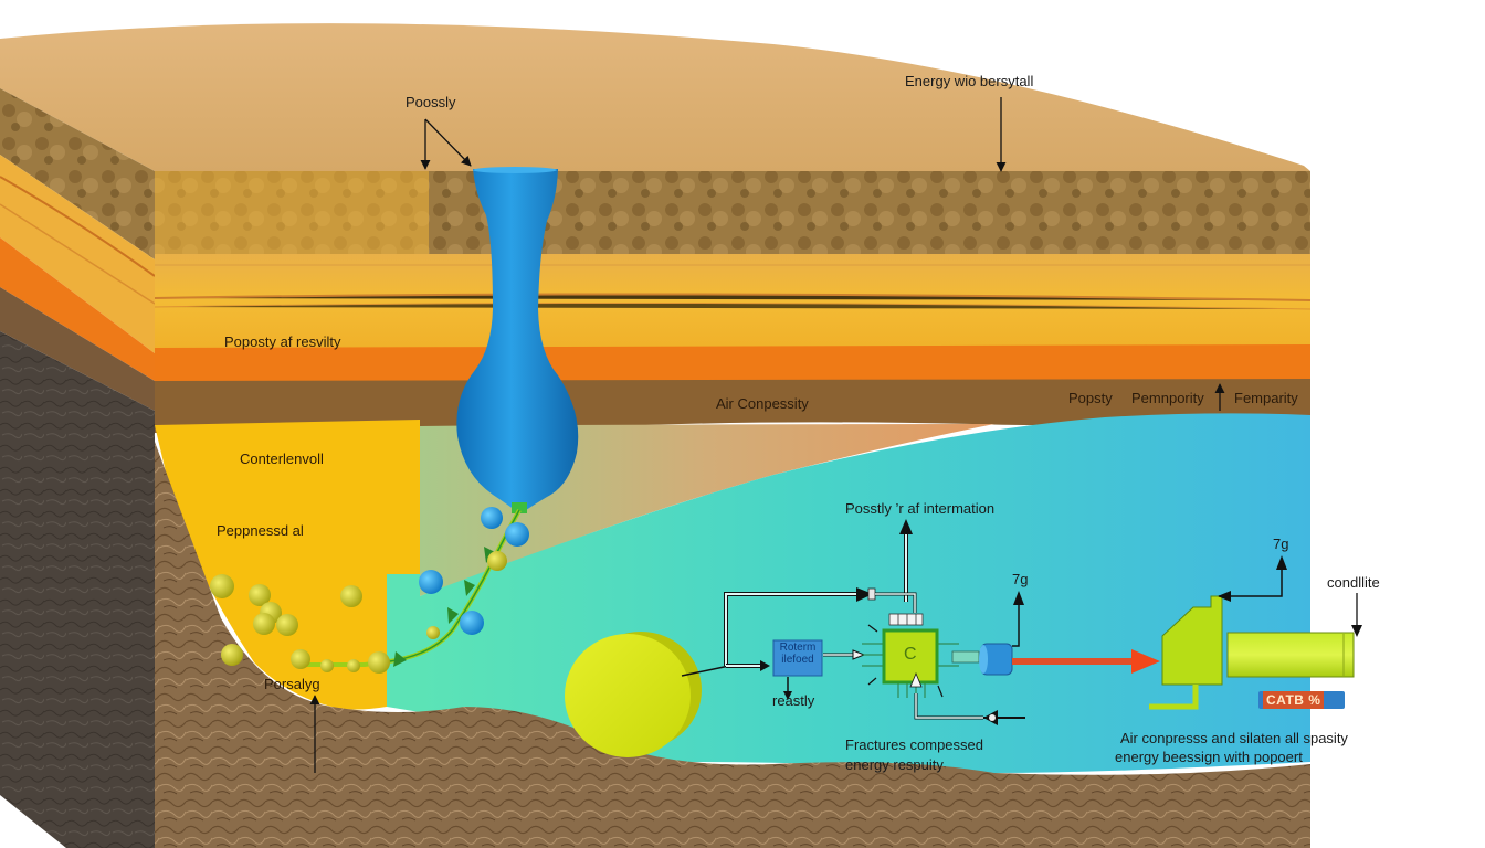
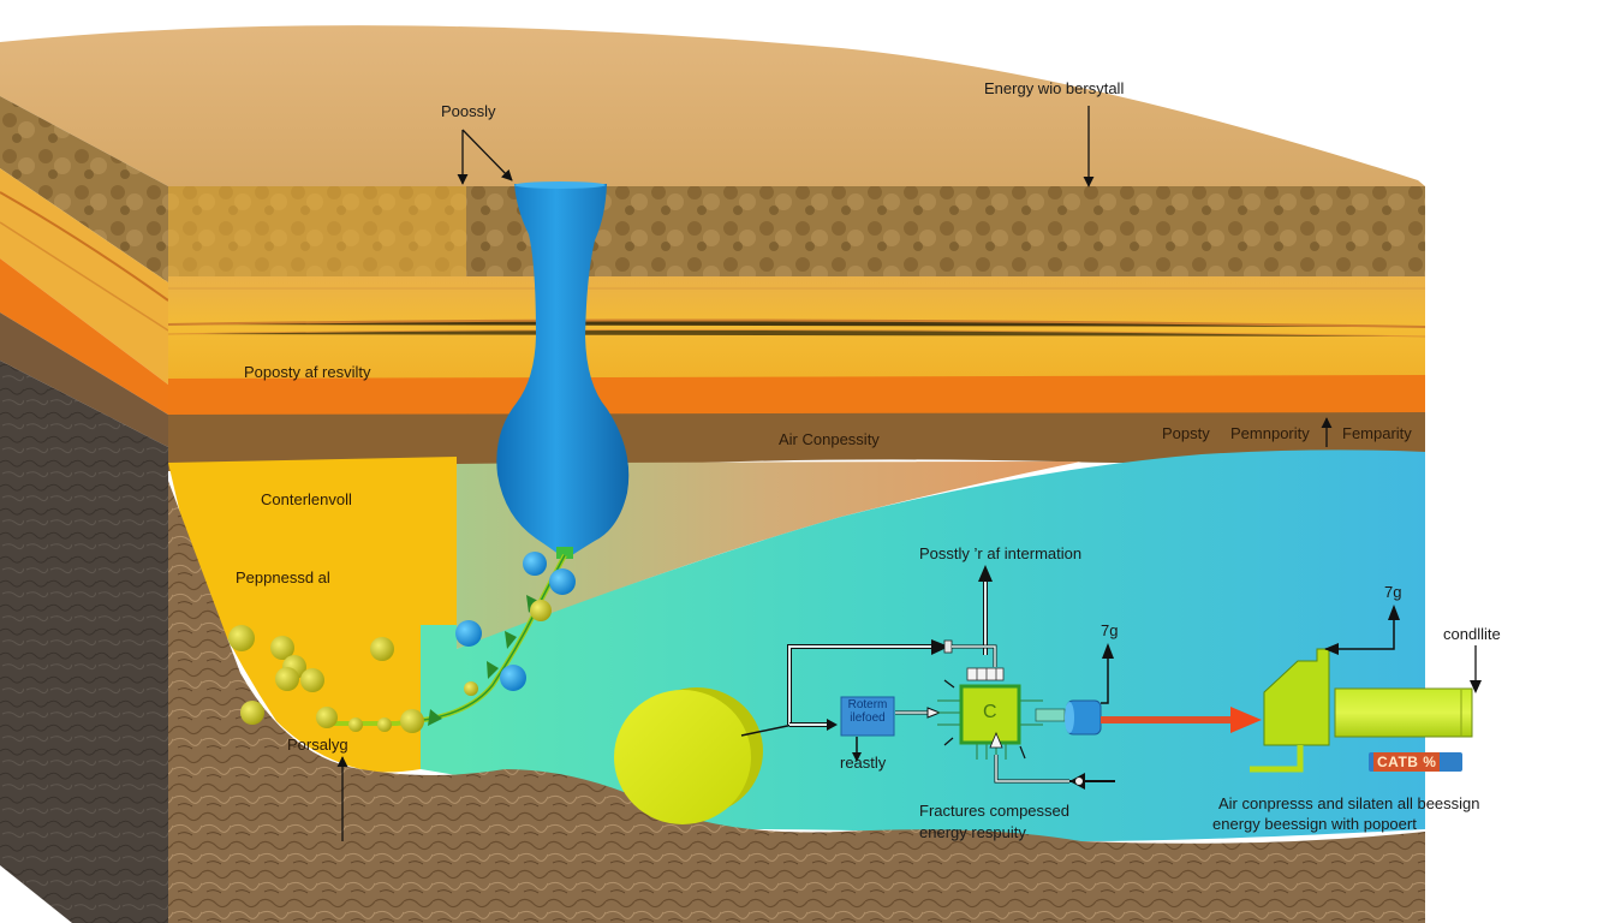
  Poossly
  Energy wio bersytall
  Poposty af resvilty
  Air Conpessity
  Popsty
  Pemnpority
  Femparity
  Conterlenvoll
  Peppnessd al
  Porsalyg
  Posstly ’r af intermation
  Roterm
  ilefoed
  reastly
  C
  7g
  7g
  condllite
  CATB %
  Fractures compessed
  energy respuity
- Air conpresss and silaten all spasity
+ Air conpresss and silaten all beessign
  energy beessign with popoert
